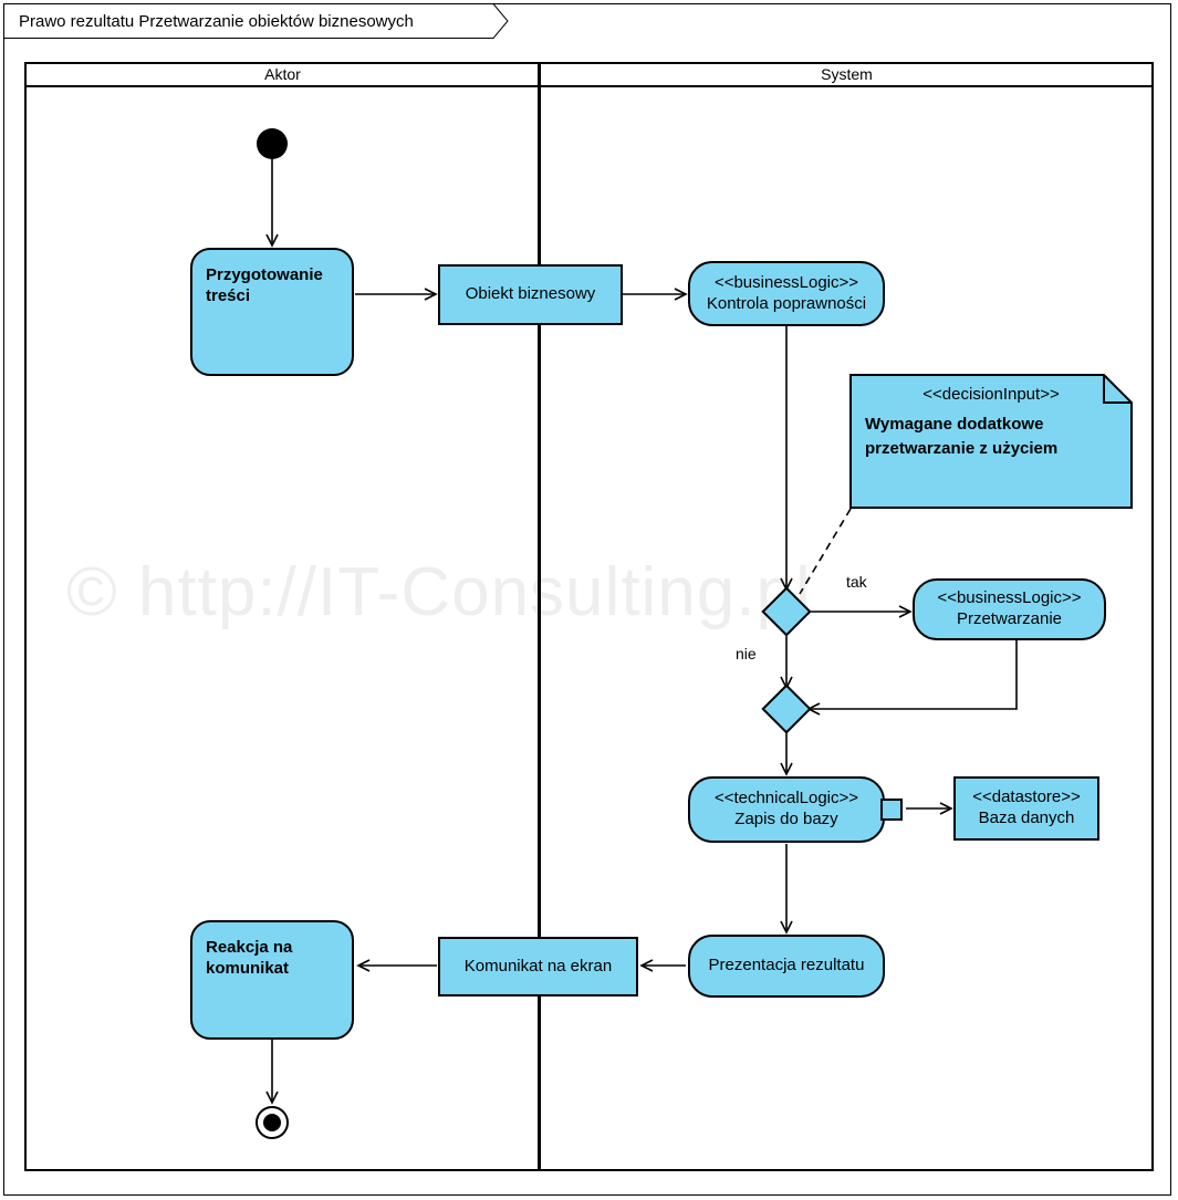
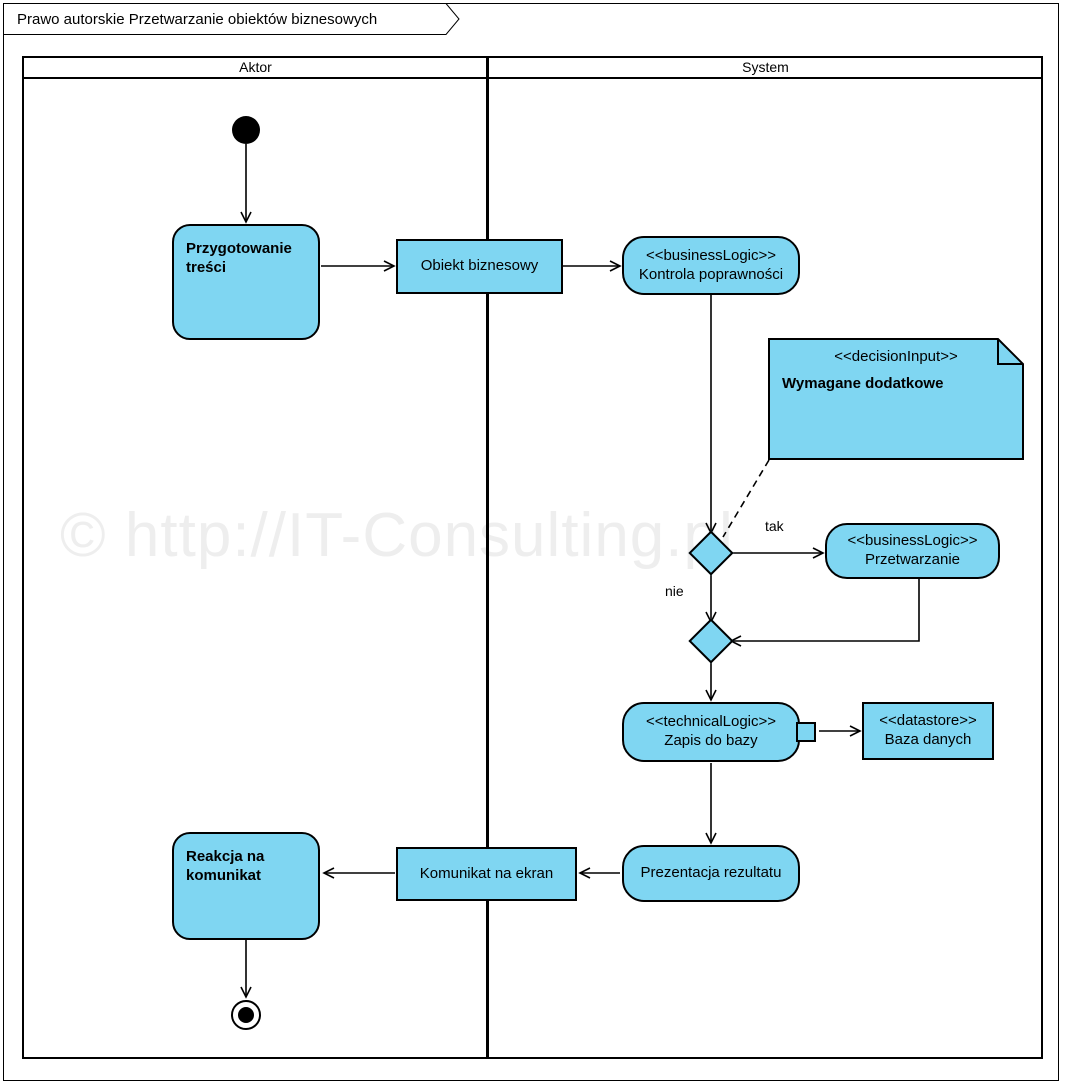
- Prawo rezultatu Przetwarzanie obiektów biznesowych
+ Prawo autorskie Przetwarzanie obiektów biznesowych
  © http://IT-Consulting.pl
  Aktor
  System
  Przygotowanie
  treści
  Obiekt biznesowy
  <<businessLogic>>
  Kontrola poprawności
  <<decisionInput>>
  Wymagane dodatkowe
- przetwarzanie z użyciem
  tak
  nie
  <<businessLogic>>
  Przetwarzanie
  <<technicalLogic>>
  Zapis do bazy
  <<datastore>>
  Baza danych
  Prezentacja rezultatu
  Komunikat na ekran
  Reakcja na
  komunikat
